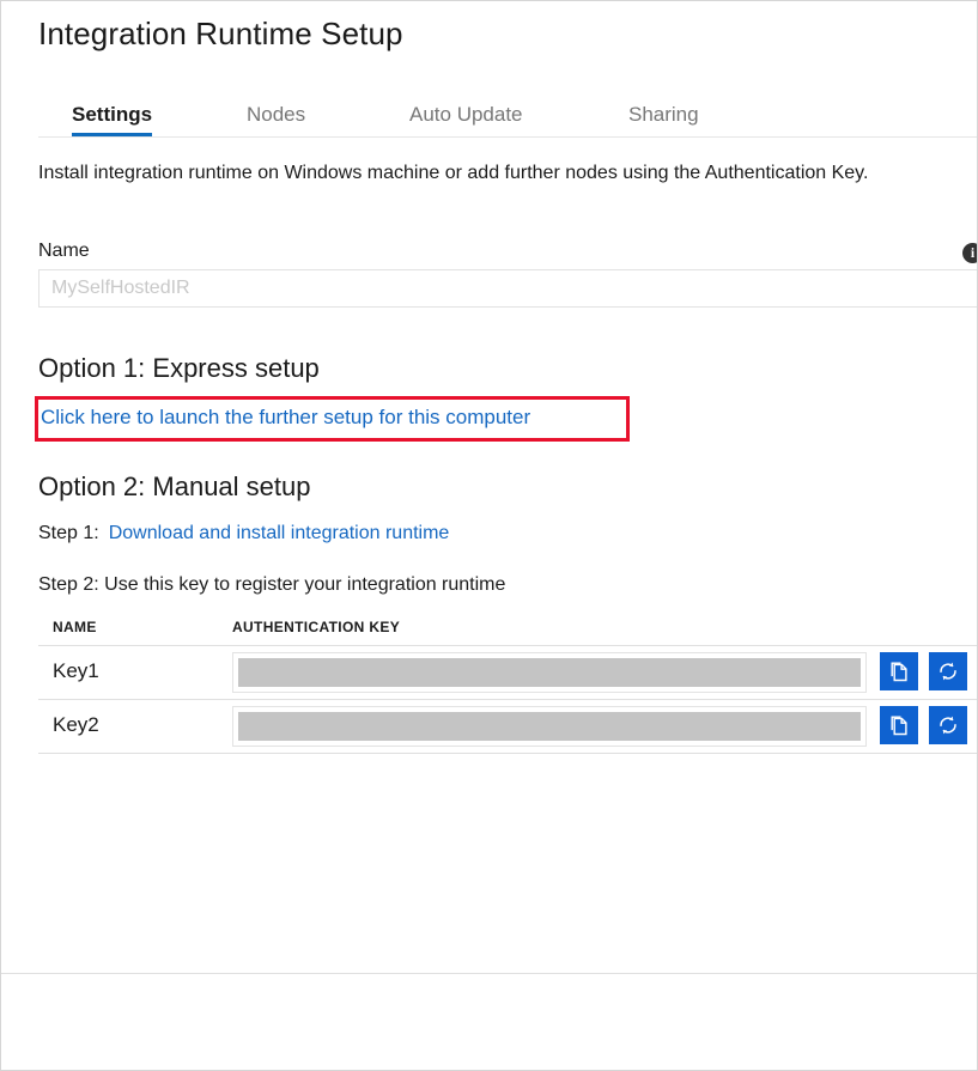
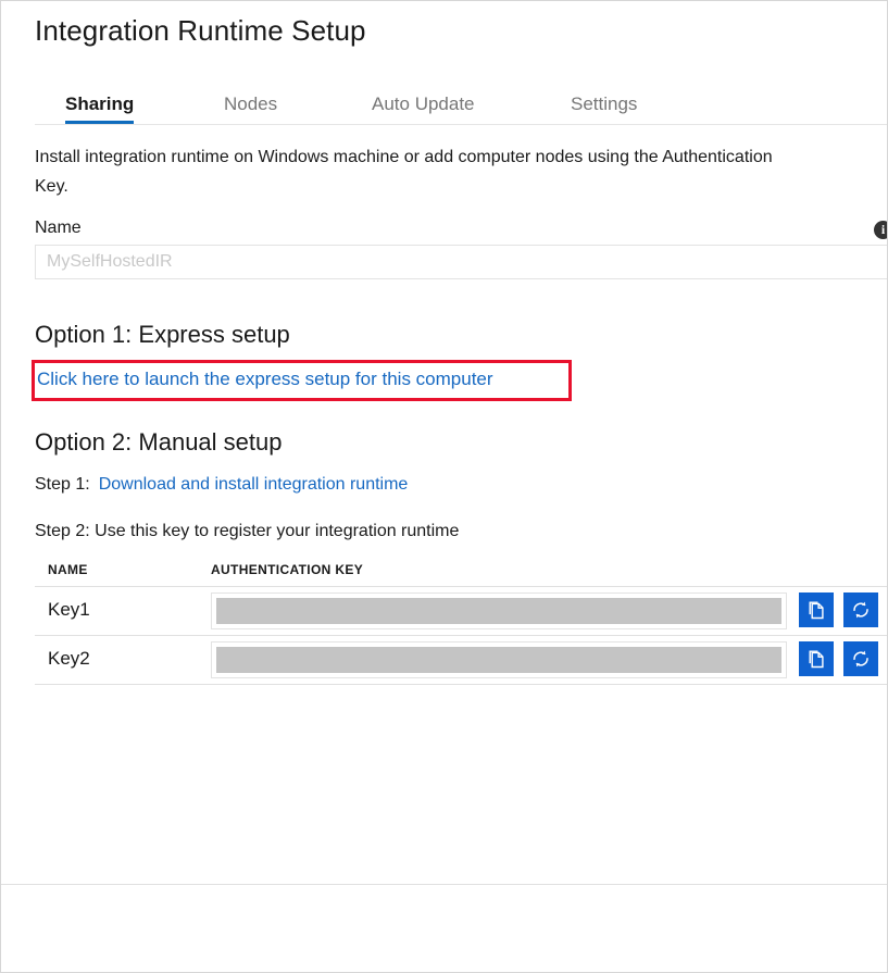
  Integration Runtime Setup
- Settings
+ Sharing
  Nodes
  Auto Update
- Sharing
+ Settings
- Install integration runtime on Windows machine or add further nodes using the Authentication Key.
+ Install integration runtime on Windows machine or add computer nodes using the Authentication Key.
  Name
  i
  MySelfHostedIR
  Option 1: Express setup
- Click here to launch the further setup for this computer
+ Click here to launch the express setup for this computer
  Option 2: Manual setup
  Step 1: Download and install integration runtime
  Step 2: Use this key to register your integration runtime
  NAME
  AUTHENTICATION KEY
  Key1
  Key2
